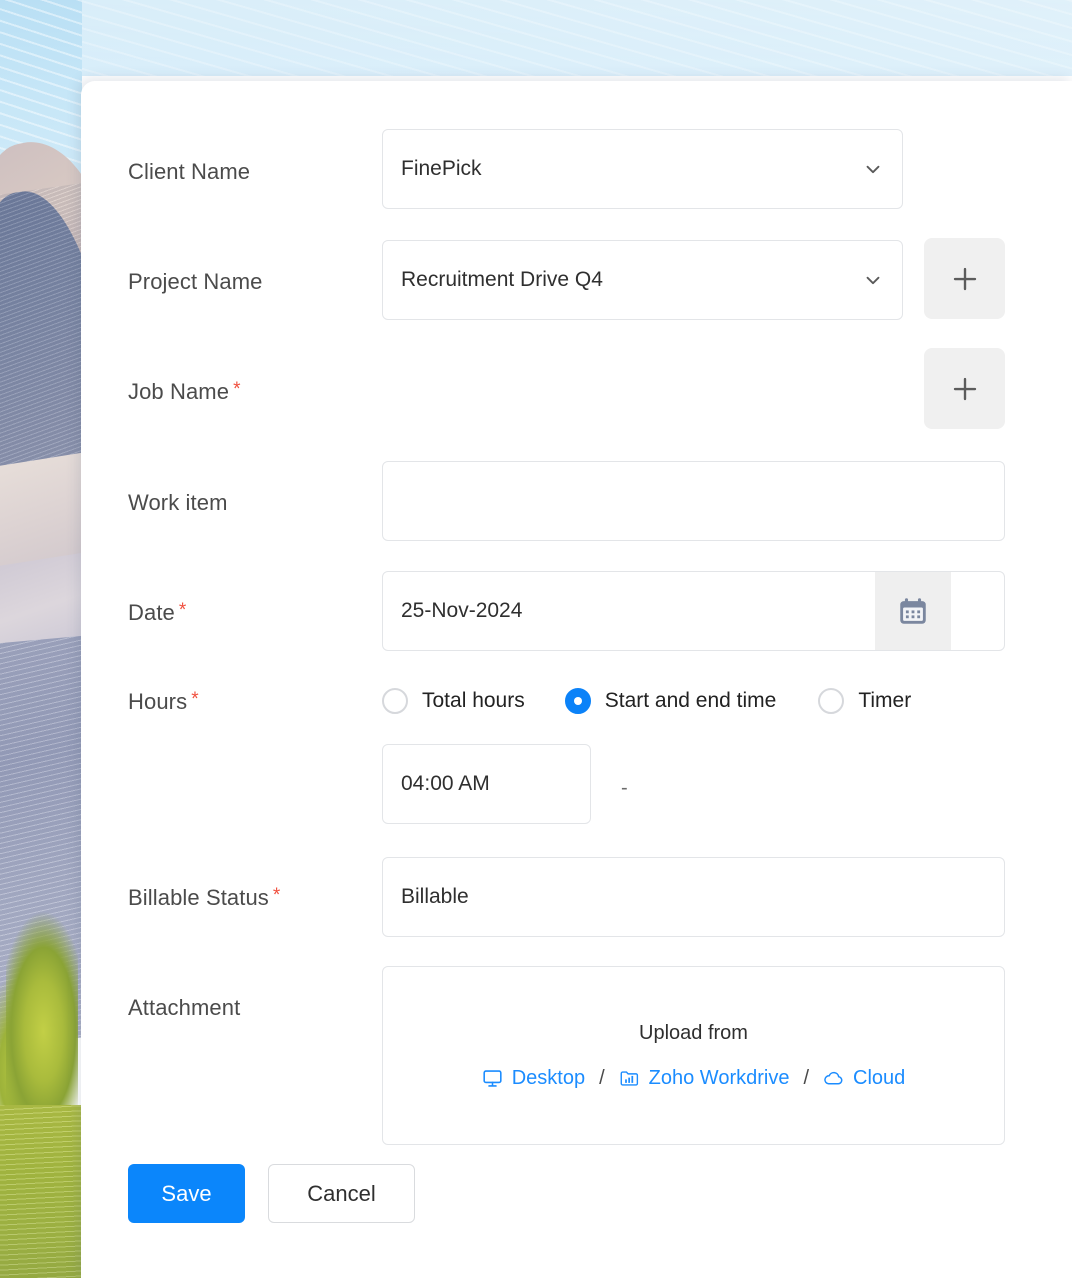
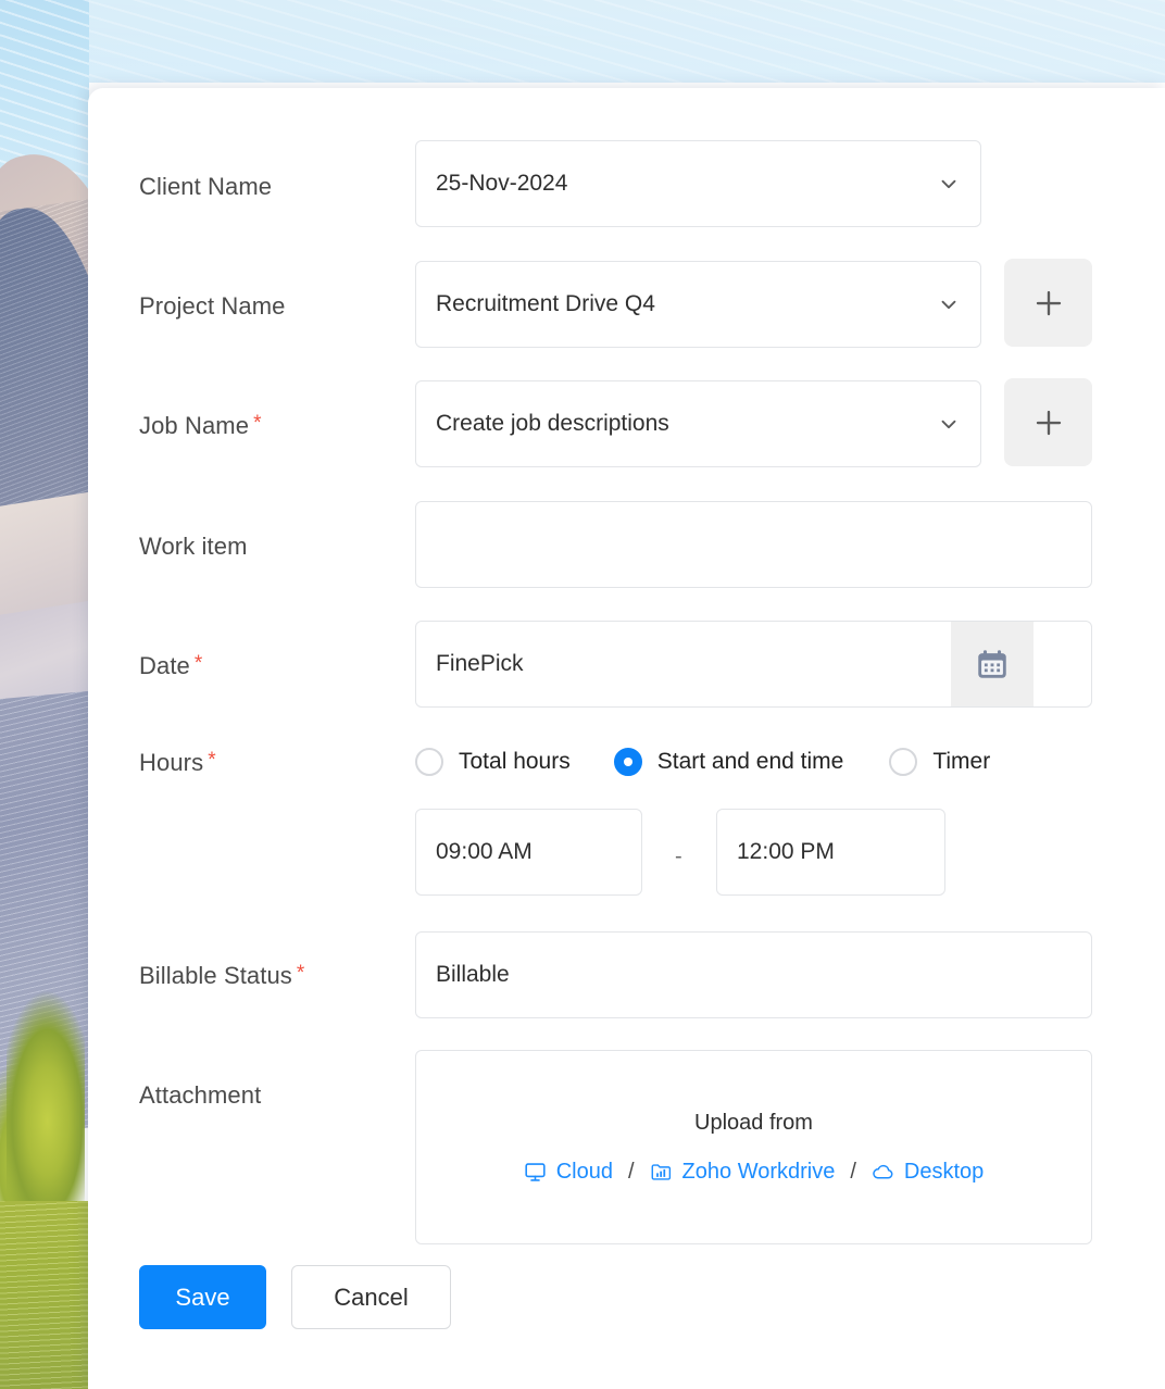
  Client Name
- FinePick
+ 25-Nov-2024
  Project Name
  Recruitment Drive Q4
  Job Name
  *
+ Create job descriptions
  Work item
  Date
  *
- 25-Nov-2024
+ FinePick
  Hours
  *
  Total hours
  Start and end time
  Timer
- 04:00 AM
+ 09:00 AM
  -
+ 12:00 PM
  Billable Status
  *
  Billable
  Attachment
  Upload from
- Desktop
+ Cloud
  /
  Zoho Workdrive
  /
- Cloud
+ Desktop
  Save
  Cancel
